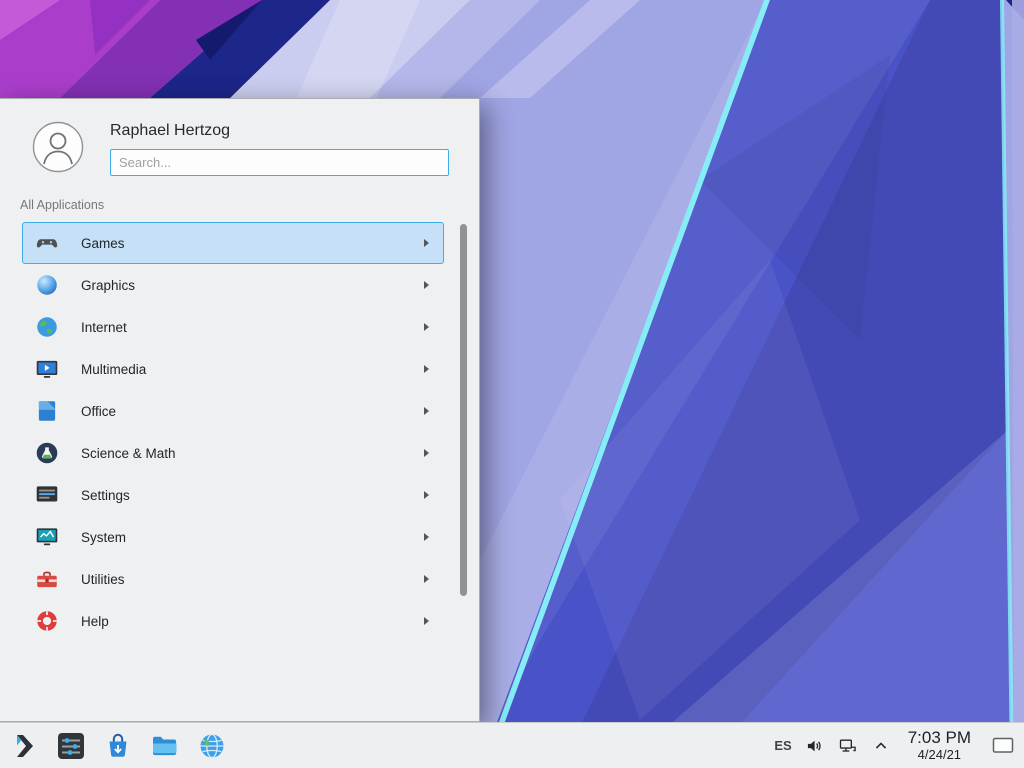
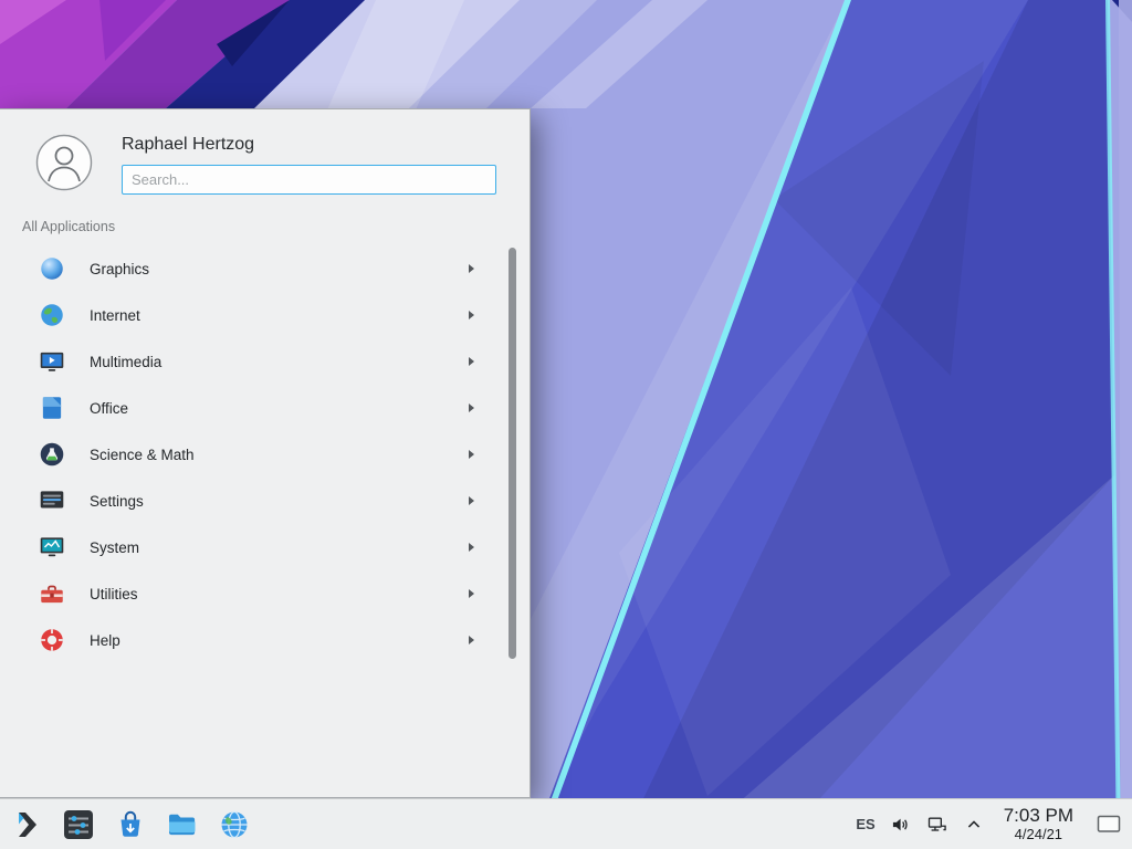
  Raphael Hertzog
  Search...
  All Applications
- Games
  Graphics
  Internet
  Multimedia
  Office
  Science & Math
  Settings
  System
  Utilities
  Help
  ES
  7:03 PM
  4/24/21
